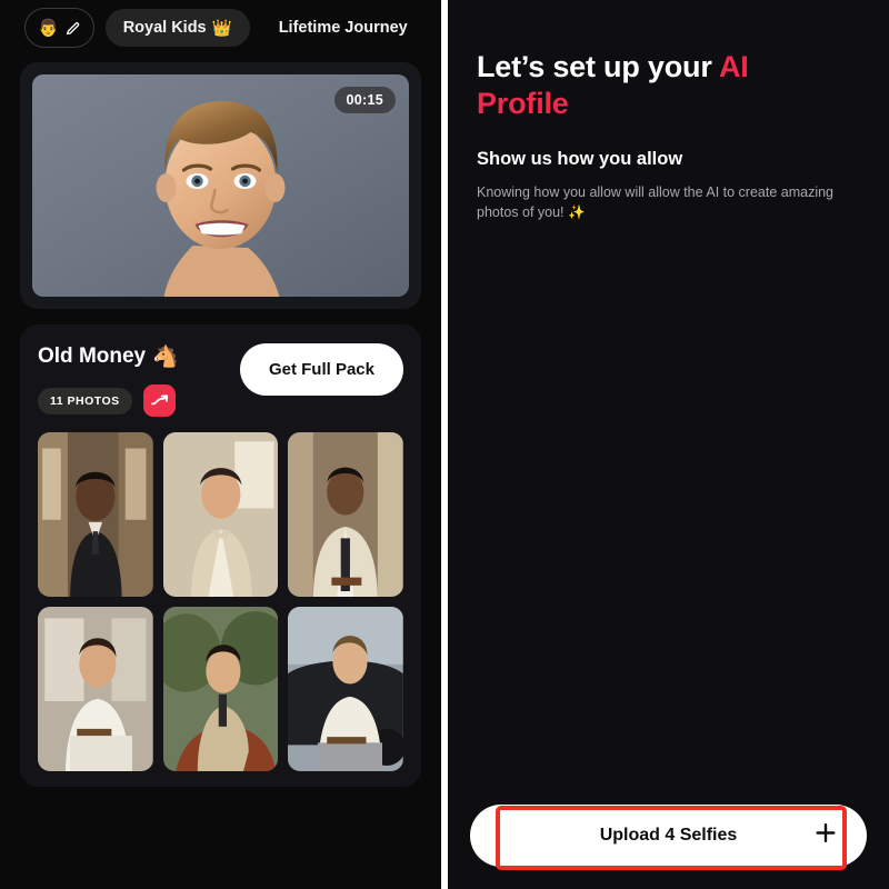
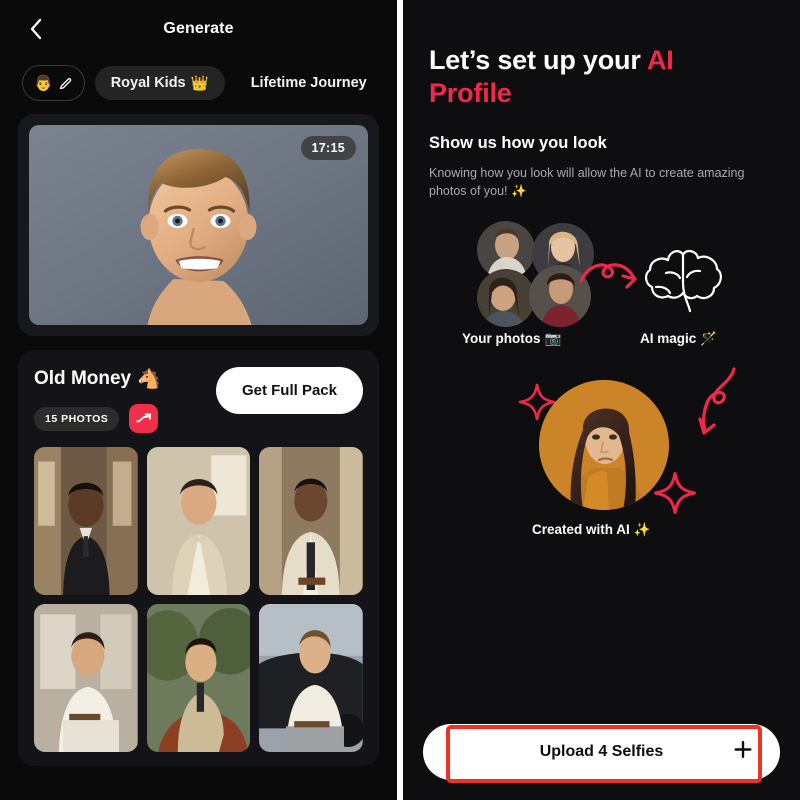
+ Generate
  👨
  Royal Kids
  👑
  Lifetime Journey
- 00:15
+ 17:15
  Old Money
  🐴
- 11 PHOTOS
+ 15 PHOTOS
  Get Full Pack
  Let’s set up your AI
  Profile
- Show us how you allow
+ Show us how you look
- Knowing how you allow will allow the AI to create amazing photos of you! ✨
+ Knowing how you look will allow the AI to create amazing photos of you! ✨
+ Your photos
+ 📷
+ AI magic
+ 🪄
+ Created with AI
+ ✨
  Upload 4 Selfies
